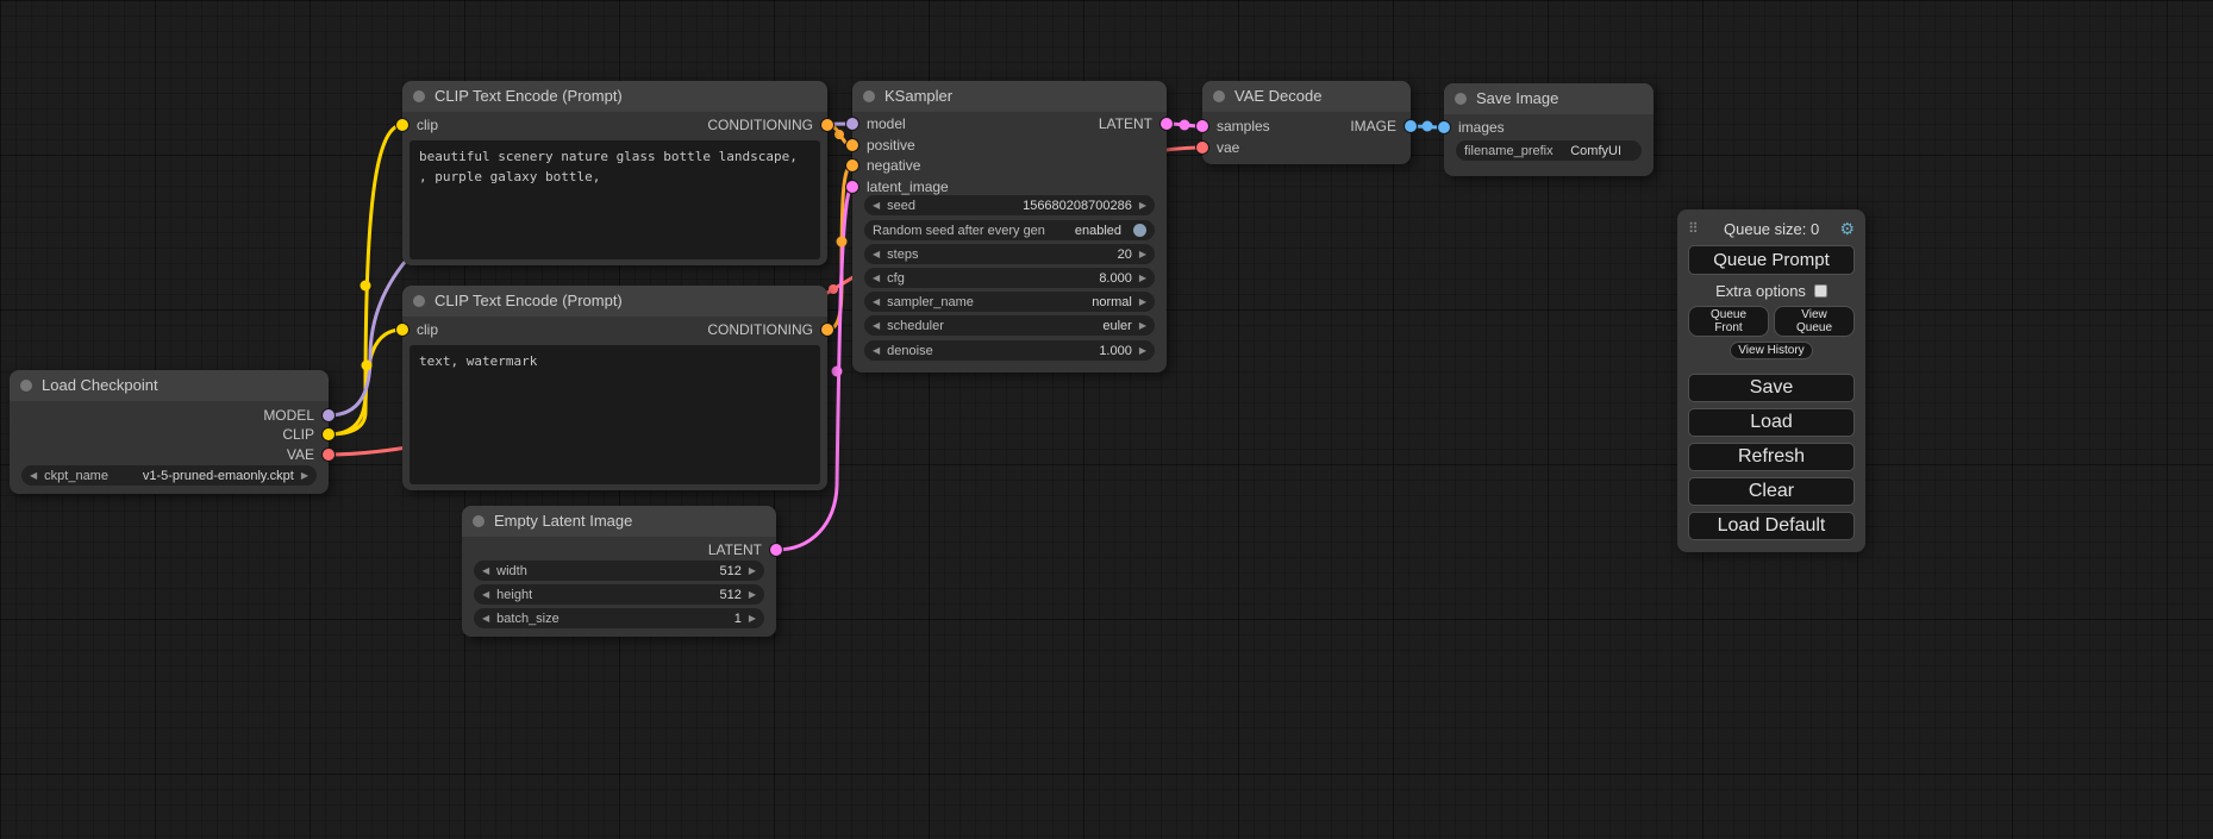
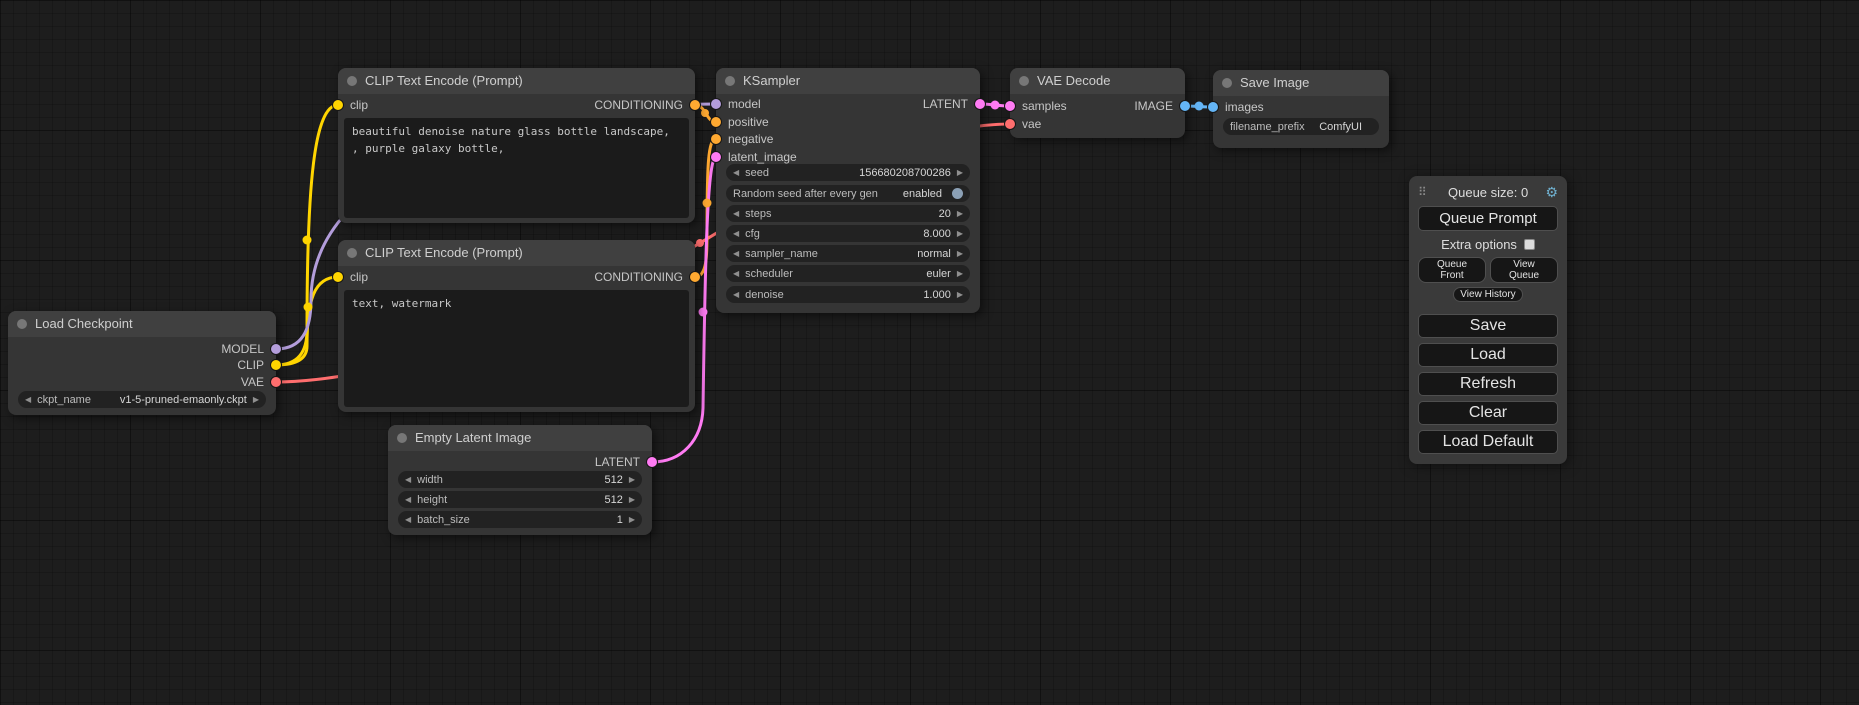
  Load Checkpoint
  MODEL
  CLIP
  VAE
  ◀
  ckpt_name
  v1-5-pruned-emaonly.ckpt
  ▶
  CLIP Text Encode (Prompt)
  clip
  CONDITIONING
- beautiful scenery nature glass bottle landscape, , purple galaxy bottle,
+ beautiful denoise nature glass bottle landscape, , purple galaxy bottle,
  CLIP Text Encode (Prompt)
  clip
  CONDITIONING
  text, watermark
  Empty Latent Image
  LATENT
  ◀
  width
  512
  ▶
  ◀
  height
  512
  ▶
  ◀
  batch_size
  1
  ▶
  KSampler
  model
  positive
  negative
  latent_image
  LATENT
  ◀
  seed
  156680208700286
  ▶
  Random seed after every gen
  enabled
  ◀
  steps
  20
  ▶
  ◀
  cfg
  8.000
  ▶
  ◀
  sampler_name
  normal
  ▶
  ◀
  scheduler
  euler
  ▶
  ◀
  denoise
  1.000
  ▶
  VAE Decode
  samples
  vae
  IMAGE
  Save Image
  images
  filename_prefix
  ComfyUI
  ⠿
  Queue size: 0
  ⚙
  Queue Prompt
  Extra options
  Queue Front
  View Queue
  View History
  Save
  Load
  Refresh
  Clear
  Load Default
